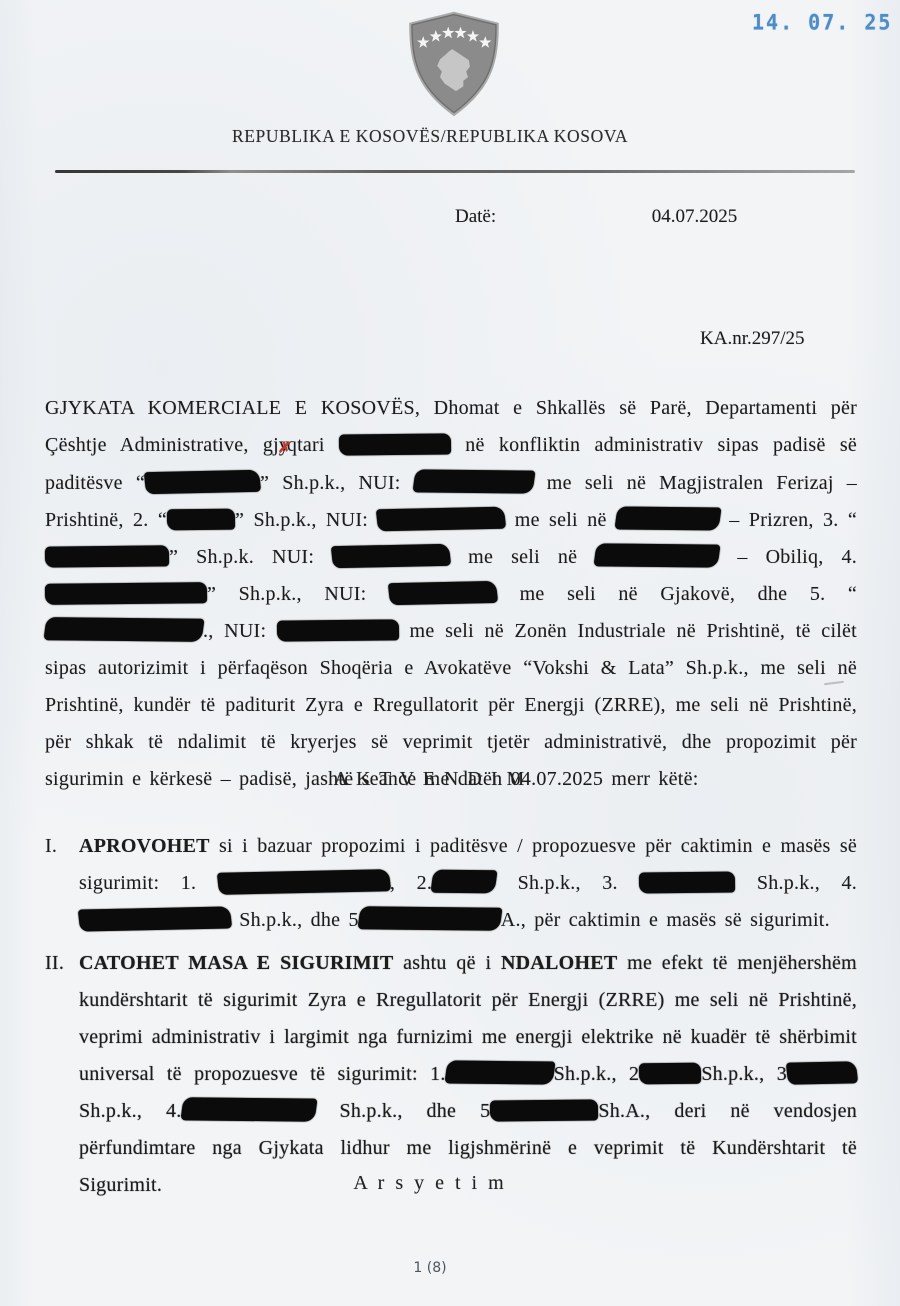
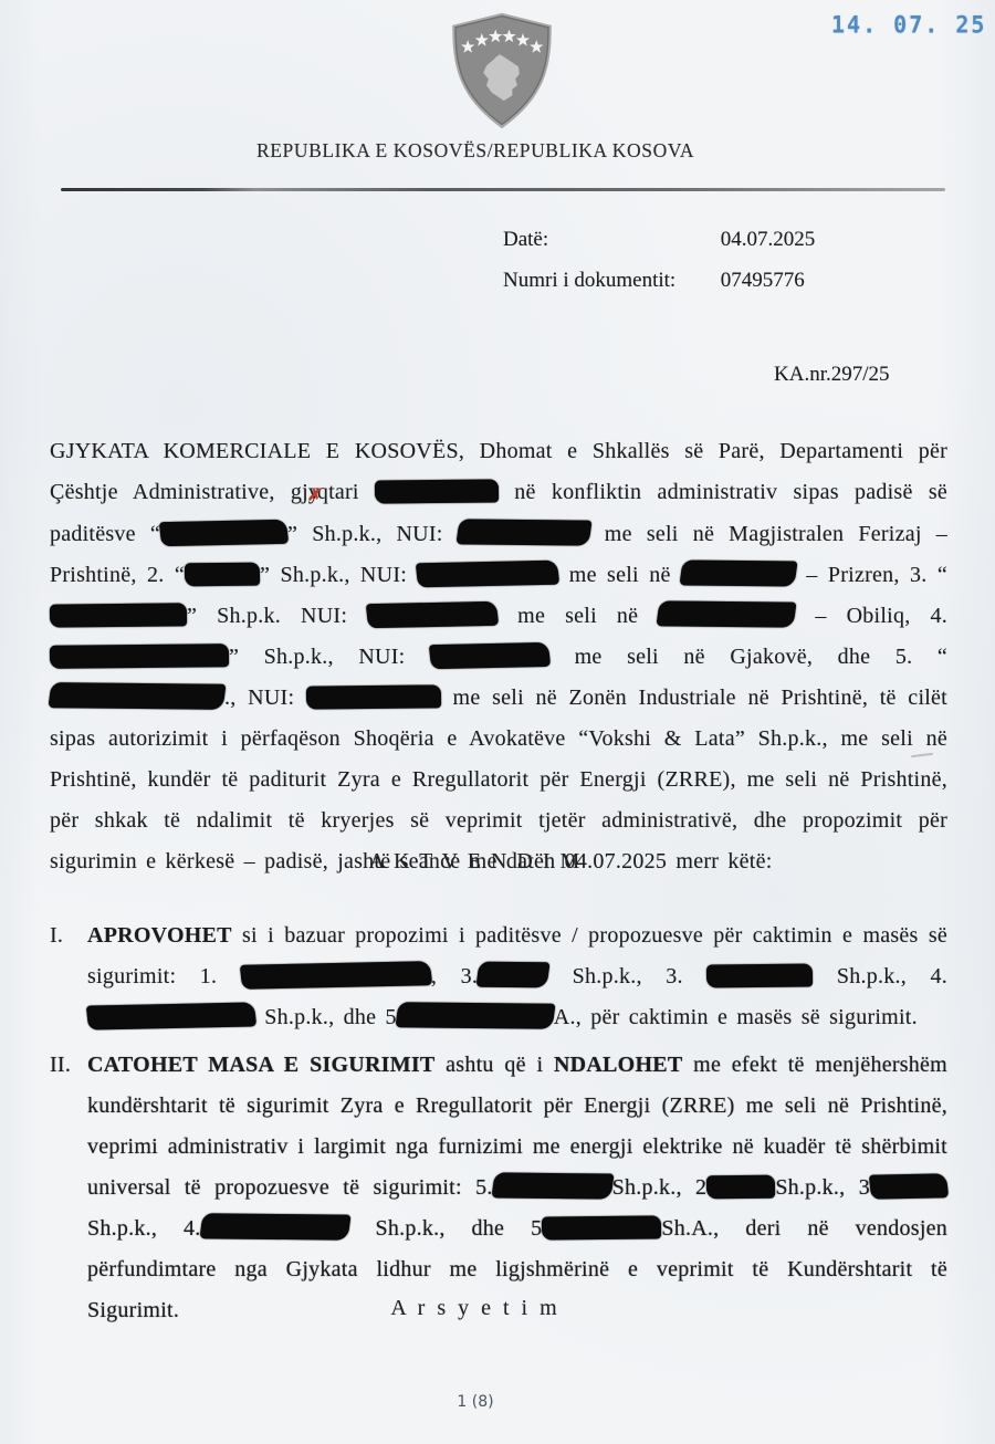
  14. 07. 25
  REPUBLIKA E KOSOVËS/REPUBLIKA KOSOVA
  Datë: 04.07.2025
+ Numri i dokumentit: 07495776
  KA.nr.297/25
  A K T V E N D I M
  I.
- APROVOHET si i bazuar propozimi i paditësve / propozuesve për caktimin e masës së sigurimit: 1. , 2. Sh.p.k., 3. Sh.p.k., 4. Sh.p.k., dhe 5 A., për caktimin e masës së sigurimit.
+ APROVOHET si i bazuar propozimi i paditësve / propozuesve për caktimin e masës së sigurimit: 1. , 3. Sh.p.k., 3. Sh.p.k., 4. Sh.p.k., dhe 5 A., për caktimin e masës së sigurimit.
  II.
- CATOHET MASA E SIGURIMIT ashtu që i NDALOHET me efekt të menjëhershëm kundërshtarit të sigurimit Zyra e Rregullatorit për Energji (ZRRE) me seli në Prishtinë, veprimi administrativ i largimit nga furnizimi me energji elektrike në kuadër të shërbimit universal të propozuesve të sigurimit: 1. Sh.p.k., 2 Sh.p.k., 3Sh.p.k., 4. Sh.p.k., dhe 5 Sh.A., deri në vendosjen përfundimtare nga Gjykata lidhur me ligjshmërinë e veprimit të Kundërshtarit të Sigurimit.
+ CATOHET MASA E SIGURIMIT ashtu që i NDALOHET me efekt të menjëhershëm kundërshtarit të sigurimit Zyra e Rregullatorit për Energji (ZRRE) me seli në Prishtinë, veprimi administrativ i largimit nga furnizimi me energji elektrike në kuadër të shërbimit universal të propozuesve të sigurimit: 5. Sh.p.k., 2 Sh.p.k., 3Sh.p.k., 4. Sh.p.k., dhe 5 Sh.A., deri në vendosjen përfundimtare nga Gjykata lidhur me ligjshmërinë e veprimit të Kundërshtarit të Sigurimit.
  A r s y e t i m
  1 (8)
